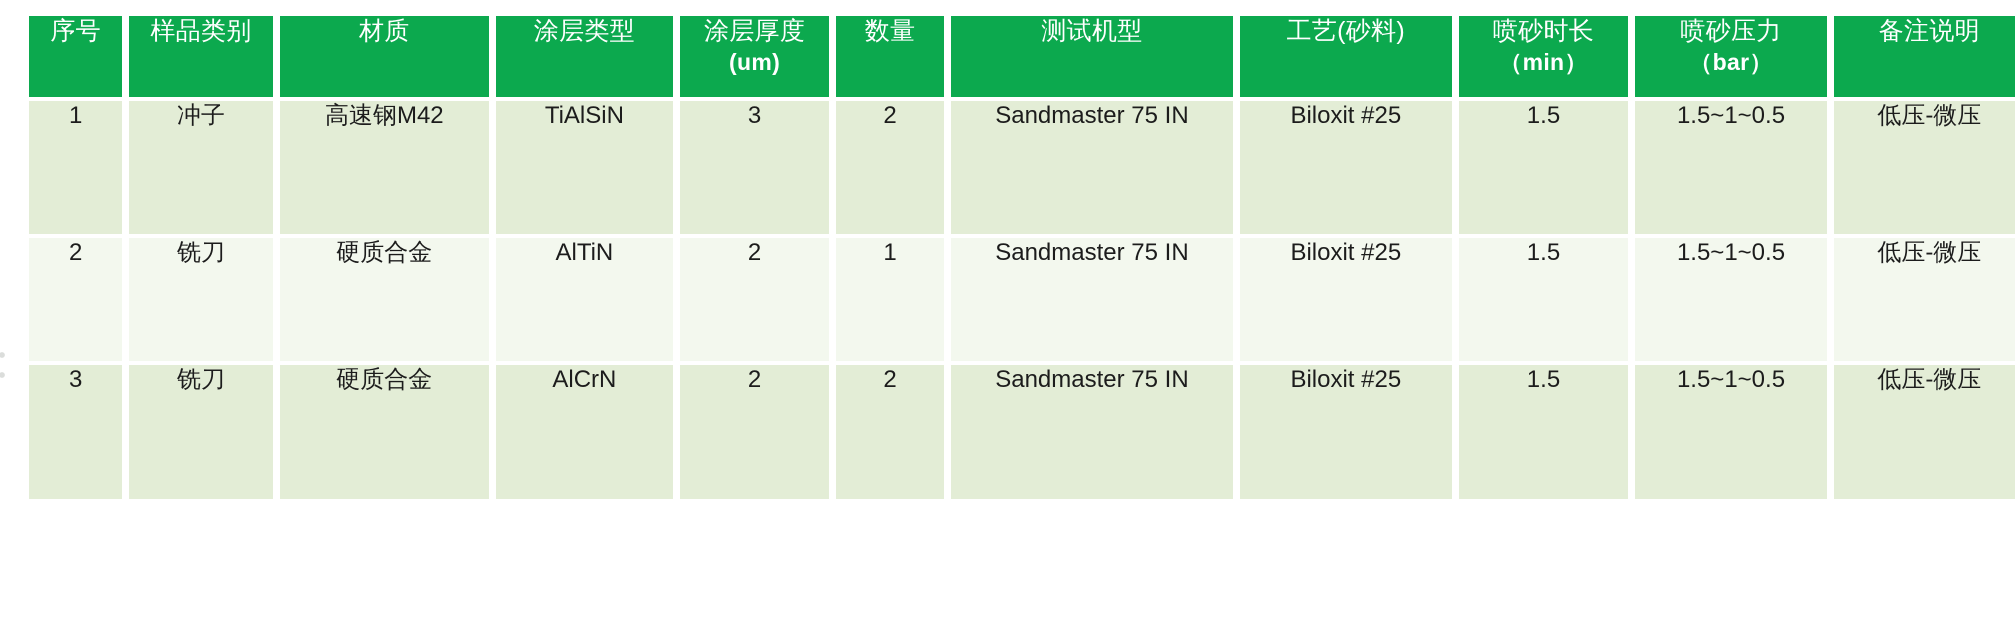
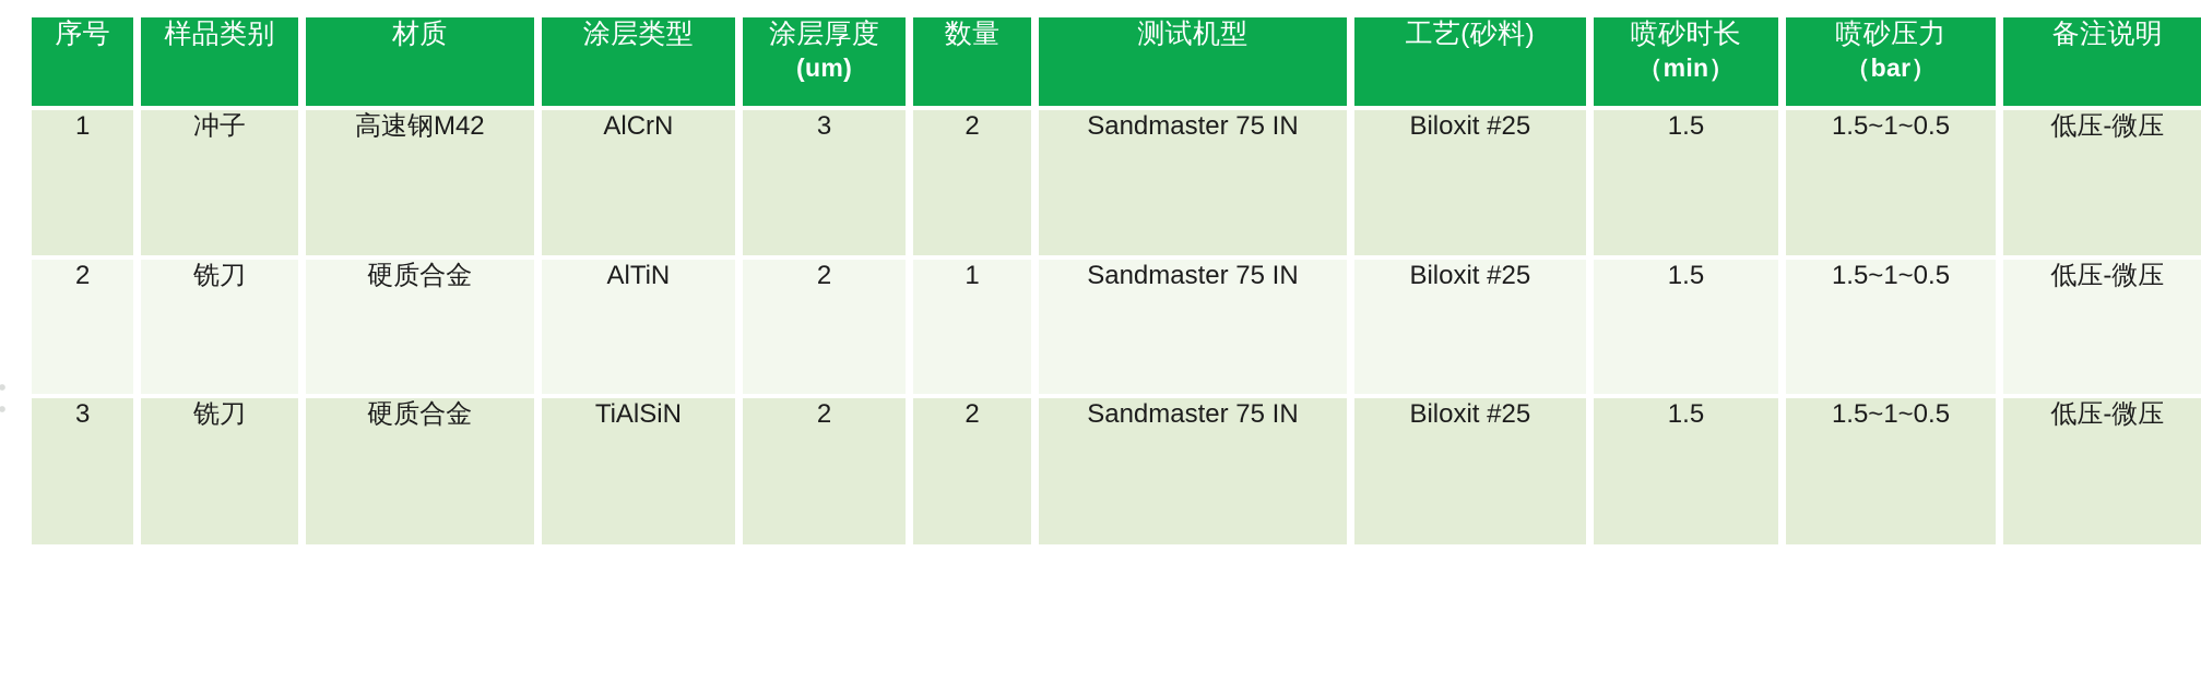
  序号	样品类别	材质	涂层类型	涂层厚度 (um)	数量	测试机型	工艺(砂料)	喷砂时长 （min）	喷砂压力 （bar）	备注说明
- 1	冲子	高速钢M42	TiAlSiN	3	2	Sandmaster 75 IN	Biloxit #25	1.5	1.5~1~0.5	低压-微压
+ 1	冲子	高速钢M42	AlCrN	3	2	Sandmaster 75 IN	Biloxit #25	1.5	1.5~1~0.5	低压-微压
  2	铣刀	硬质合金	AlTiN	2	1	Sandmaster 75 IN	Biloxit #25	1.5	1.5~1~0.5	低压-微压
- 3	铣刀	硬质合金	AlCrN	2	2	Sandmaster 75 IN	Biloxit #25	1.5	1.5~1~0.5	低压-微压
+ 3	铣刀	硬质合金	TiAlSiN	2	2	Sandmaster 75 IN	Biloxit #25	1.5	1.5~1~0.5	低压-微压
